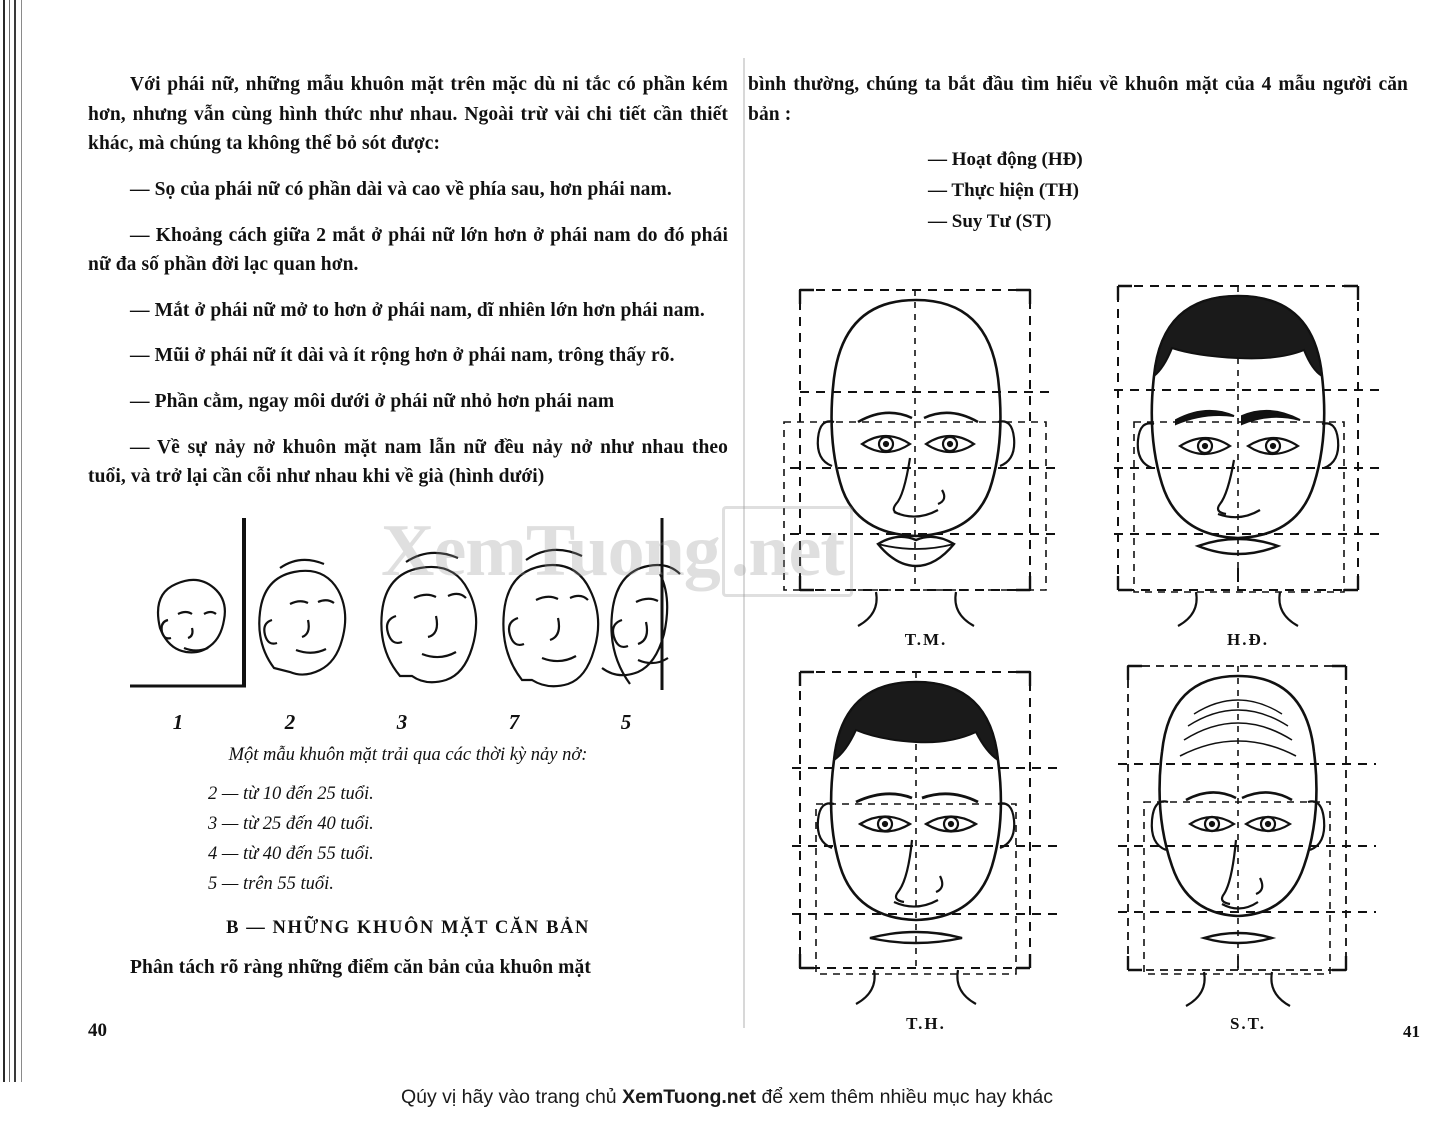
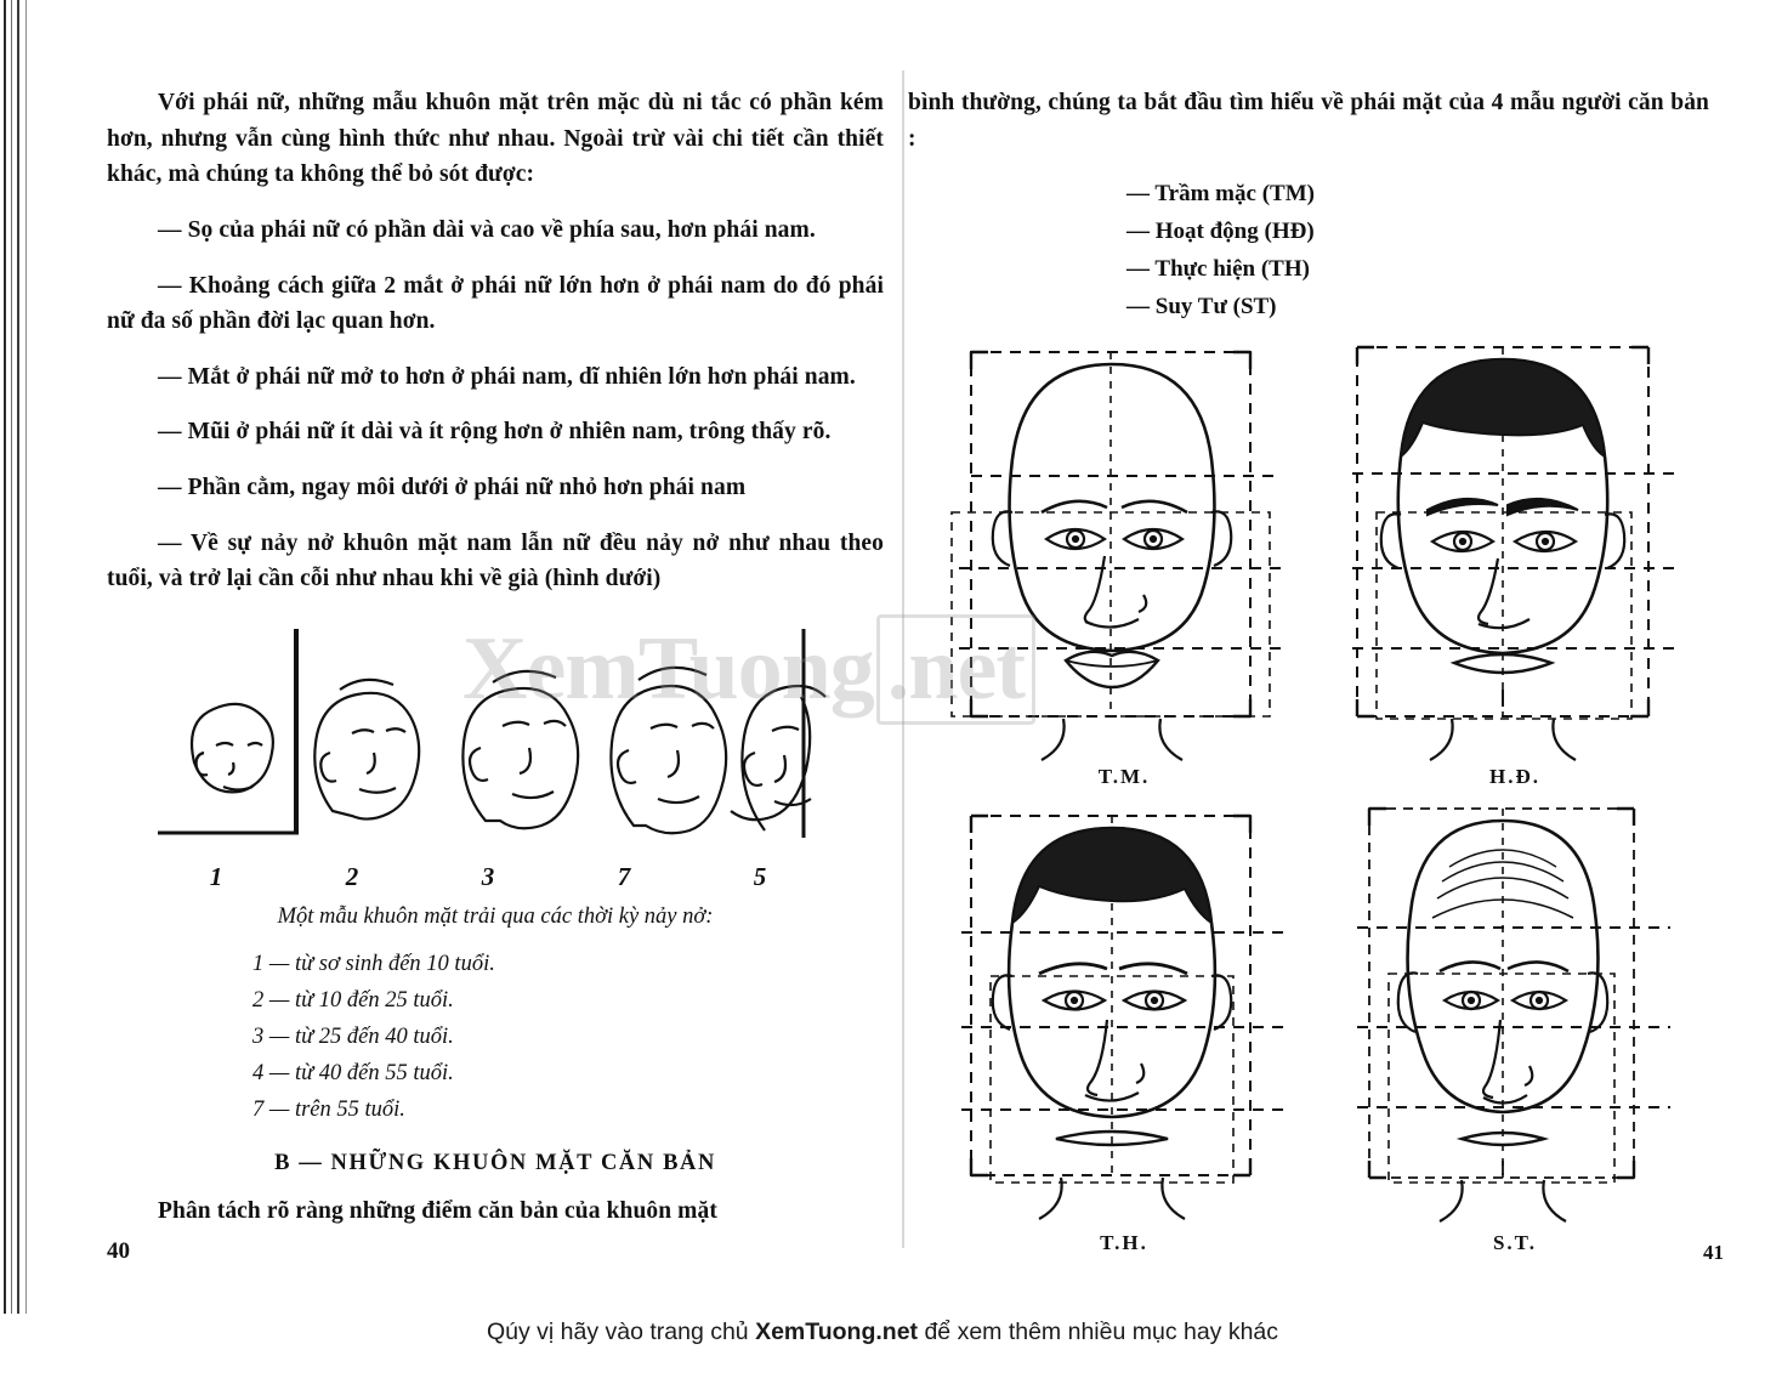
  Với phái nữ, những mẫu khuôn mặt trên mặc dù ni tắc có phần kém hơn, nhưng vẫn cùng hình thức như nhau. Ngoài trừ vài chi tiết cần thiết khác, mà chúng ta không thể bỏ sót được:
  — Sọ của phái nữ có phần dài và cao về phía sau, hơn phái nam.
  — Khoảng cách giữa 2 mắt ở phái nữ lớn hơn ở phái nam do đó phái nữ đa số phần đời lạc quan hơn.
  — Mắt ở phái nữ mở to hơn ở phái nam, dĩ nhiên lớn hơn phái nam.
- — Mũi ở phái nữ ít dài và ít rộng hơn ở phái nam, trông thấy rõ.
+ — Mũi ở phái nữ ít dài và ít rộng hơn ở nhiên nam, trông thấy rõ.
  — Phần cằm, ngay môi dưới ở phái nữ nhỏ hơn phái nam
  — Về sự nảy nở khuôn mặt nam lẫn nữ đều nảy nở như nhau theo tuổi, và trở lại cần cỗi như nhau khi về già (hình dưới)
  1
  2
  3
  7
  5
  Một mẫu khuôn mặt trải qua các thời kỳ nảy nở:
+ 1 — từ sơ sinh đến 10 tuổi.
  2 — từ 10 đến 25 tuổi.
  3 — từ 25 đến 40 tuổi.
  4 — từ 40 đến 55 tuổi.
- 5 — trên 55 tuổi.
+ 7 — trên 55 tuổi.
  B — NHỮNG KHUÔN MẶT CĂN BẢN
  Phân tách rõ ràng những điểm căn bản của khuôn mặt
- bình thường, chúng ta bắt đầu tìm hiểu về khuôn mặt của 4 mẫu người căn bản :
+ bình thường, chúng ta bắt đầu tìm hiểu về phái mặt của 4 mẫu người căn bản :
+ — Trầm mặc (TM)
  — Hoạt động (HĐ)
  — Thực hiện (TH)
  — Suy Tư (ST)
  T.M.
  H.Đ.
  T.H.
  S.T.
  40
  41
  XemTuong .net
  Qúy vị hãy vào trang chủ XemTuong.net để xem thêm nhiều mục hay khác
